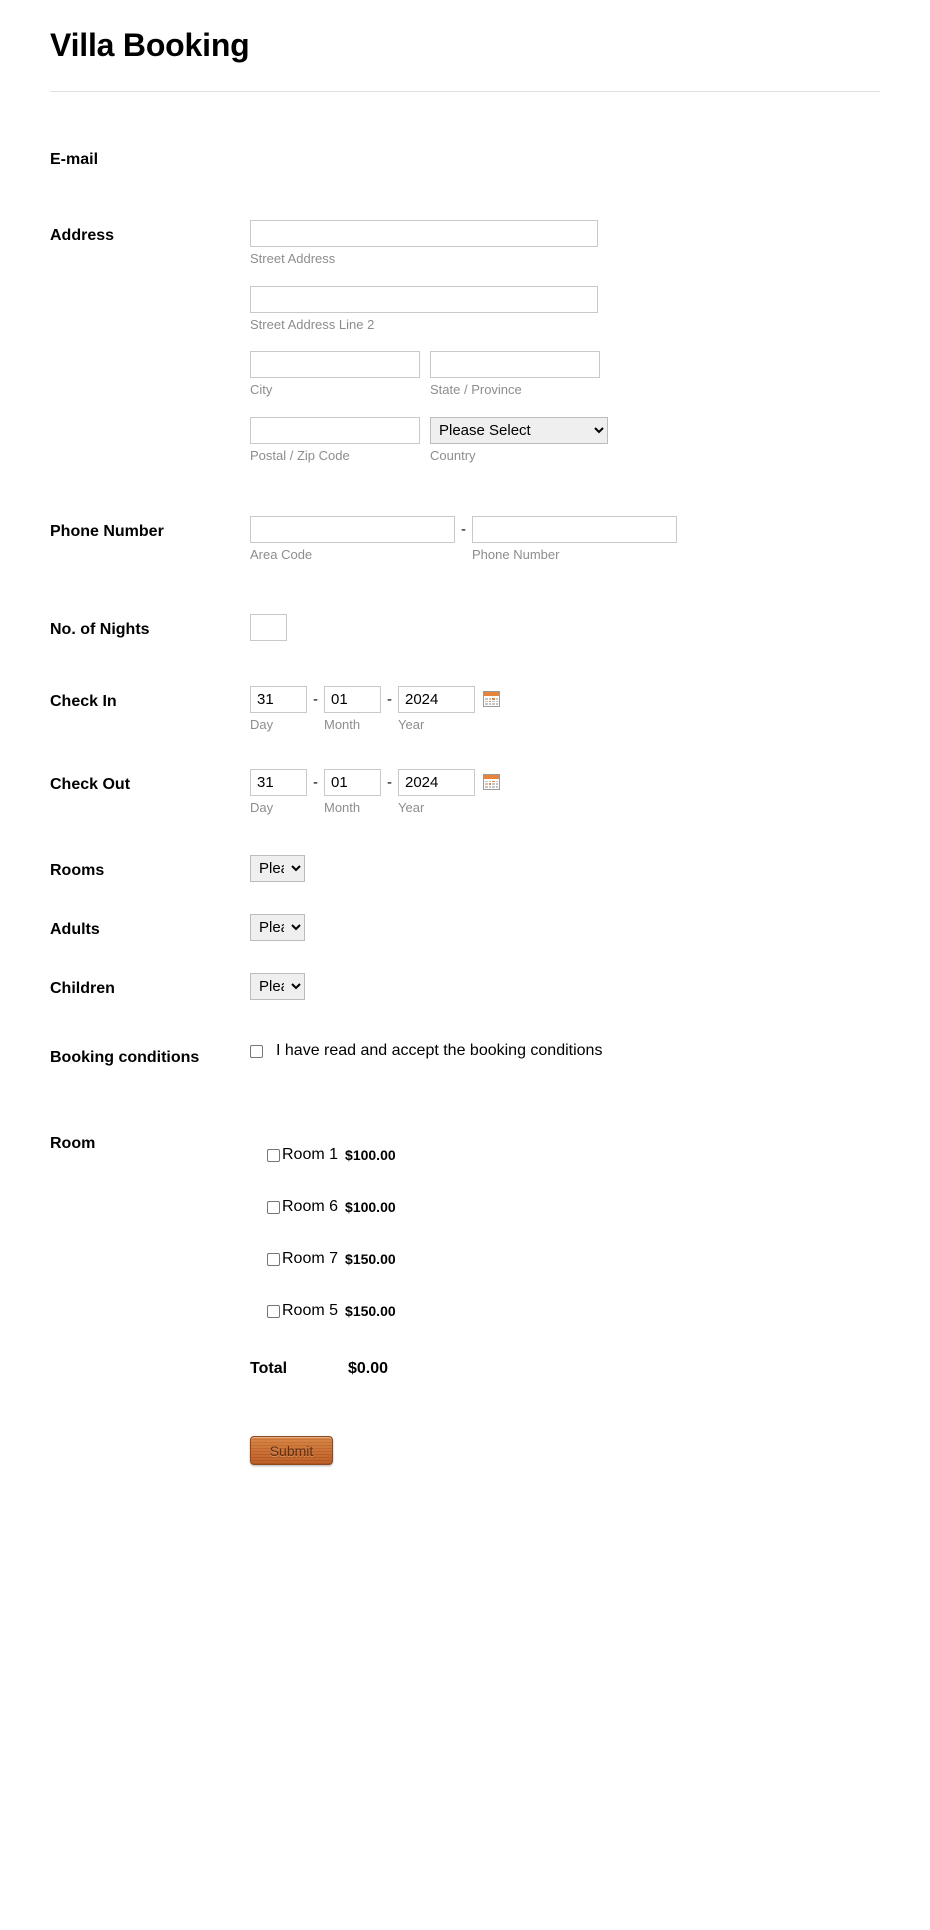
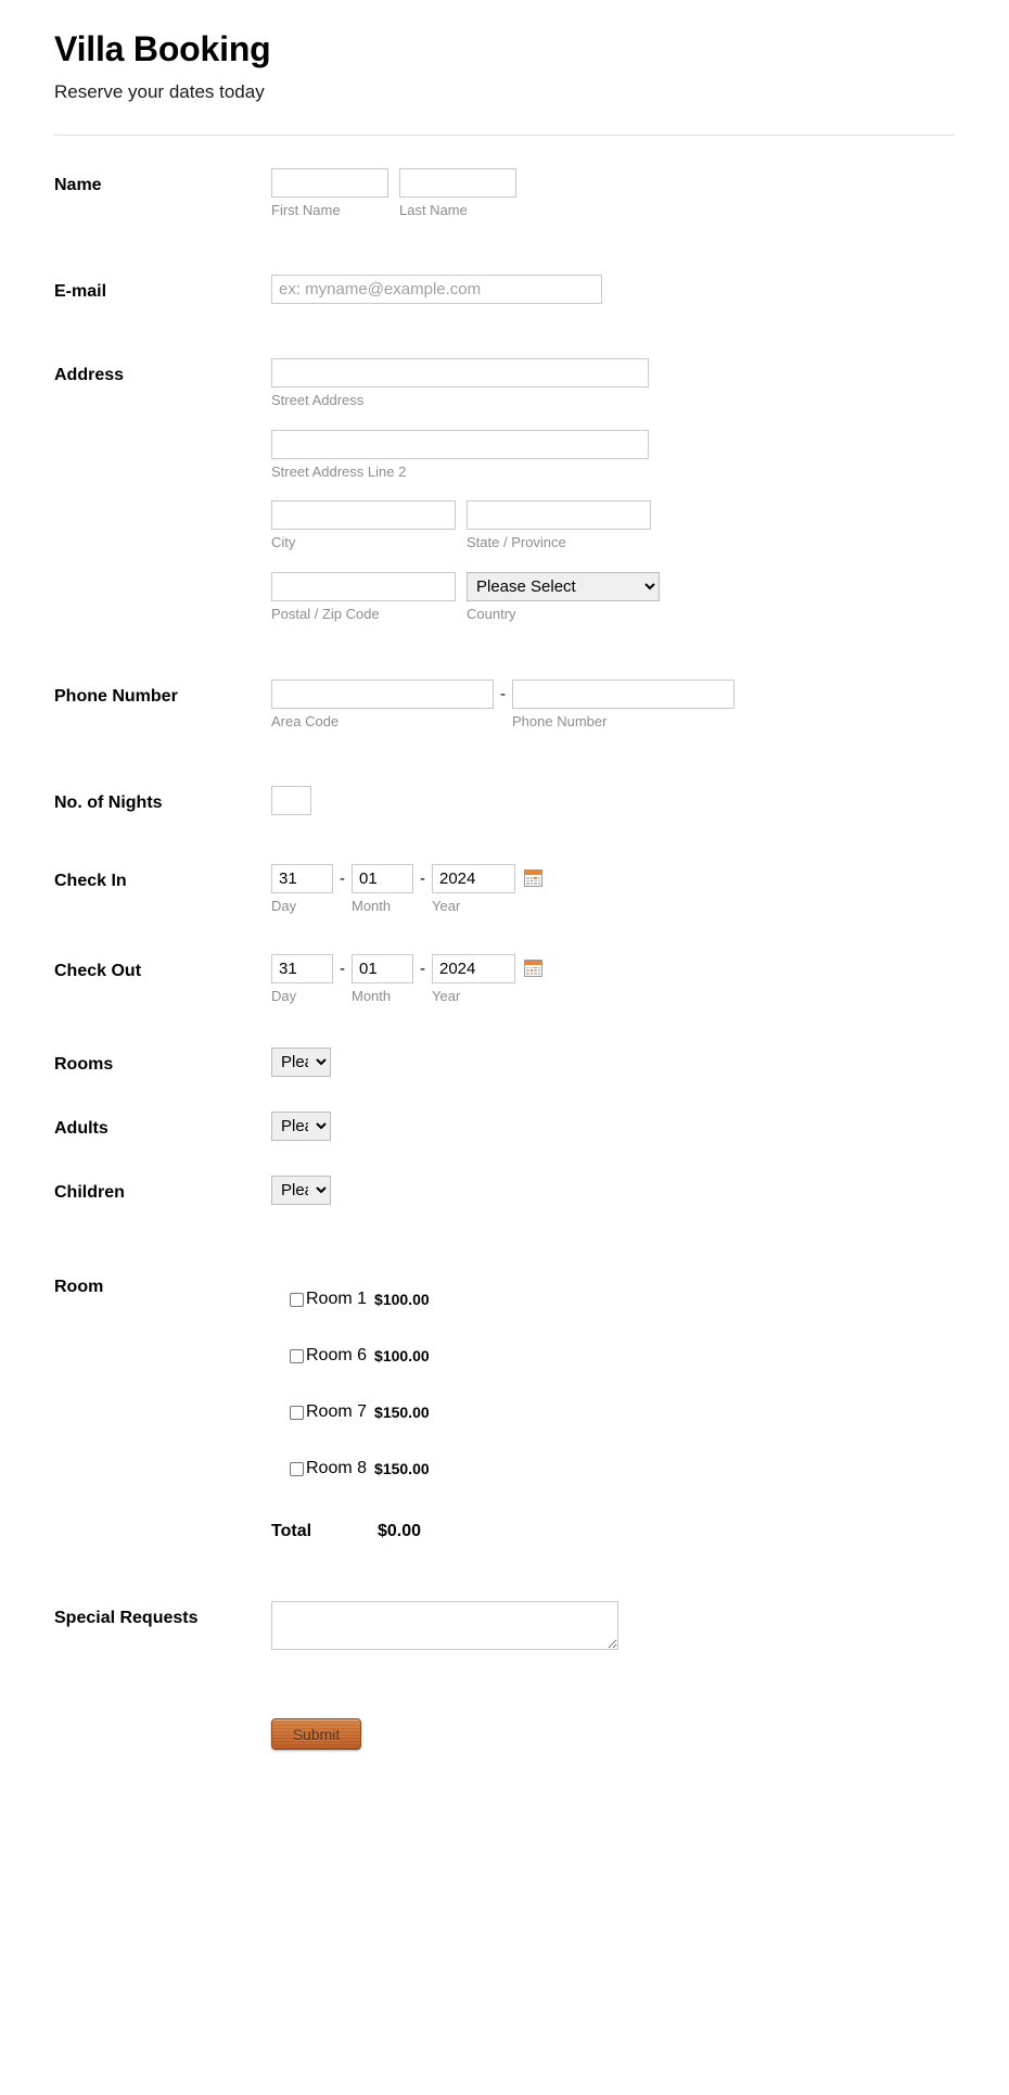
  Villa Booking
+ Reserve your dates today
+ Name
+ First Name
+ Last Name
  E-mail
+ ex: myname@example.com
  Address
  Street Address
  Street Address Line 2
  City
  State / Province
  Postal / Zip Code
  Please Select
  Country
  Phone Number
  Area Code
  -
  Phone Number
  No. of Nights
  Check In
  31
  Day
  -
  01
  Month
  -
  2024
  Year
  Check Out
  31
  Day
  -
  01
  Month
  -
  2024
  Year
  Rooms
  Ple
  Adults
  Ple
  Children
  Ple
- Booking conditions
- I have read and accept the booking conditions
  Room
  Room 1
  $100.00
  Room 6
  $100.00
  Room 7
  $150.00
- Room 5
+ Room 8
  $150.00
  Total
  $0.00
+ Special Requests
  Submit
